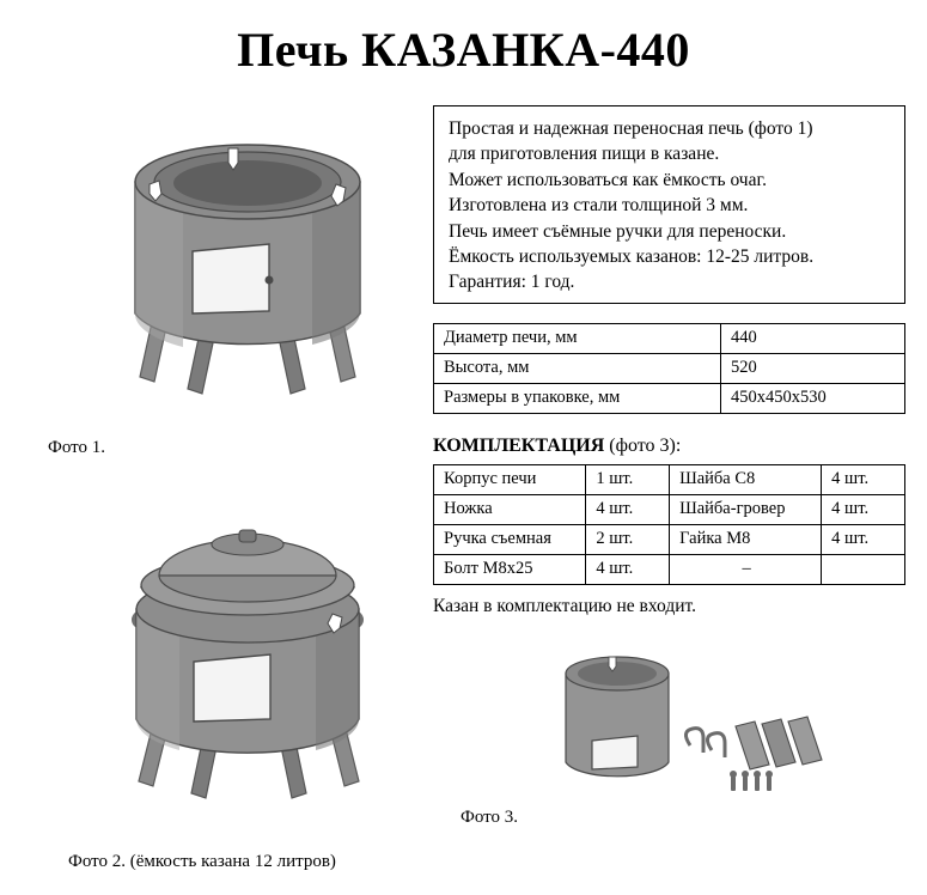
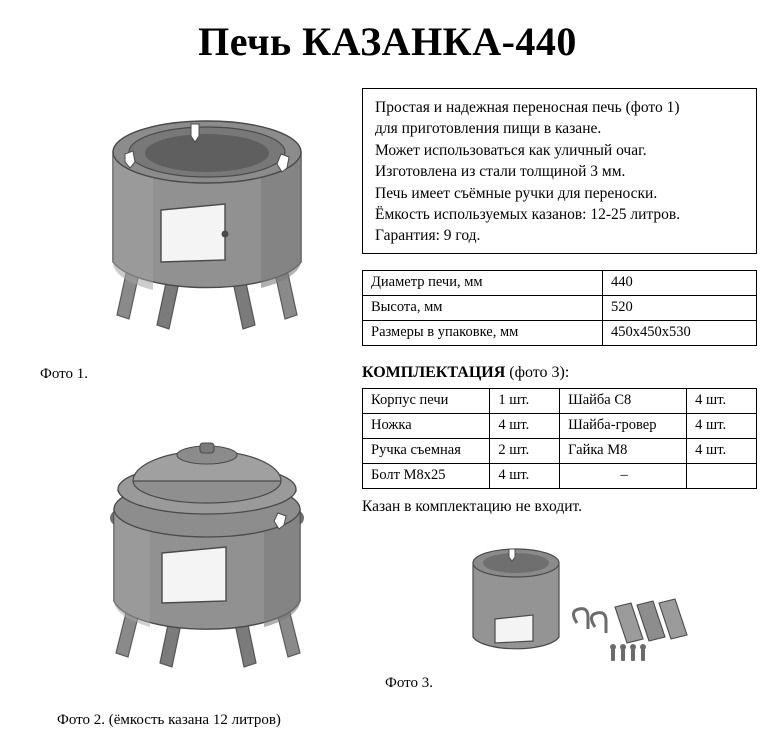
  Печь КАЗАНКА-440
  Фото 1.
  Фото 2. (ёмкость казана 12 литров)
  Фото 3.
  Простая и надежная переносная печь (фото 1)
  для приготовления пищи в казане.
- Может использоваться как ёмкость очаг.
+ Может использоваться как уличный очаг.
  Изготовлена из стали толщиной 3 мм.
  Печь имеет съёмные ручки для переноски.
  Ёмкость используемых казанов: 12-25 литров.
- Гарантия: 1 год.
+ Гарантия: 9 год.
  Диаметр печи, мм	440
  Высота, мм	520
  Размеры в упаковке, мм	450х450х530
  КОМПЛЕКТАЦИЯ (фото 3):
  Корпус печи	1 шт.	Шайба С8	4 шт.
  Ножка	4 шт.	Шайба-гровер	4 шт.
  Ручка съемная	2 шт.	Гайка М8	4 шт.
  Болт М8х25	4 шт.	–
  Казан в комплектацию не входит.
